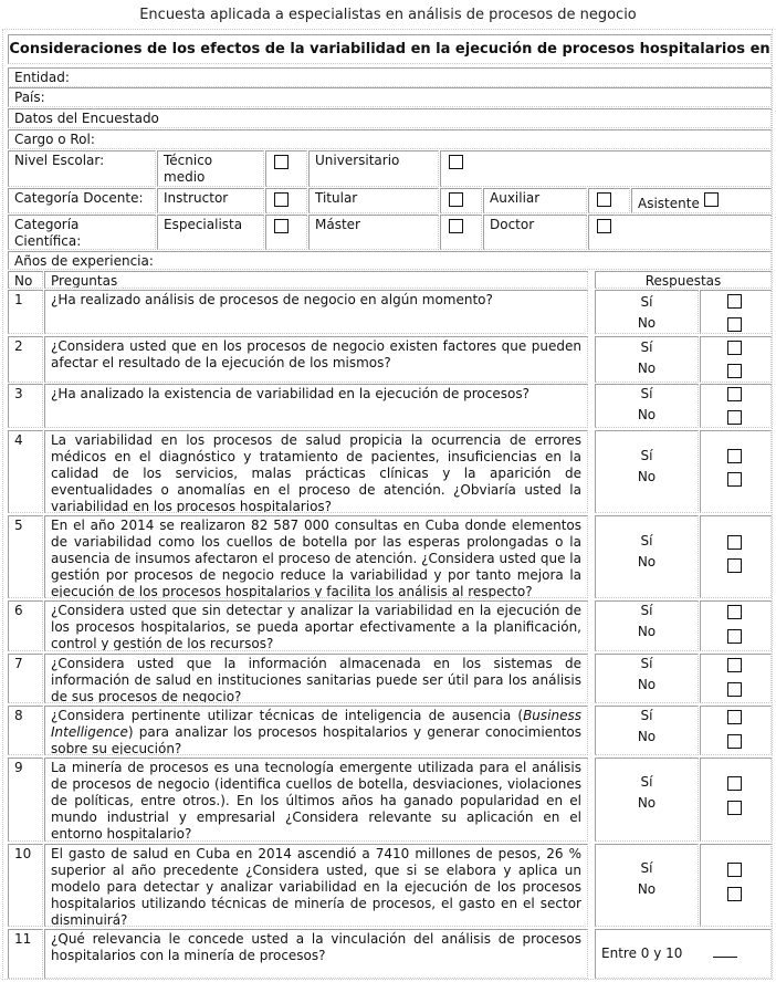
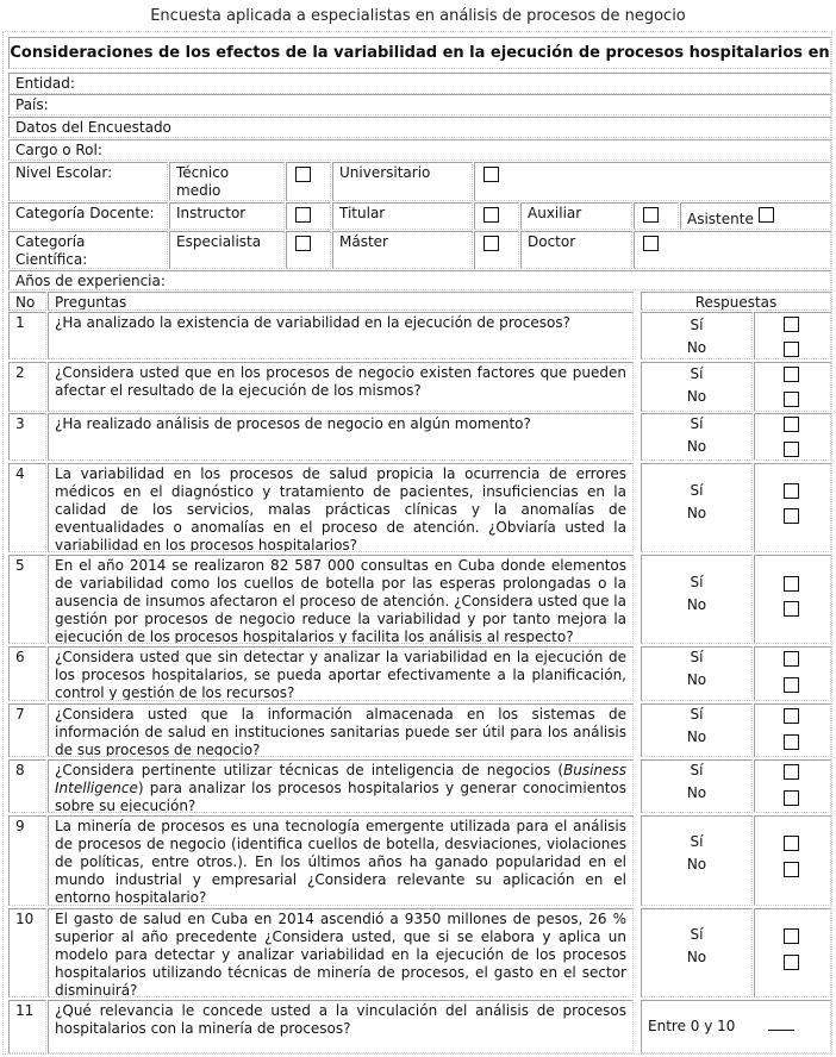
  Encuesta aplicada a especialistas en análisis de procesos de negocio
  Consideraciones de los efectos de la variabilidad en la ejecución de procesos hospitalarios en
  Entidad:
  País:
  Datos del Encuestado
  Cargo o Rol:
  Nivel Escolar:
  Técnico medio
  Universitario
  Categoría Docente:
  Instructor
  Titular
  Auxiliar
  Asistente
  Categoría Científica:
  Especialista
  Máster
  Doctor
  Años de experiencia:
  No
  Preguntas
  Respuestas
  1
- ¿Ha realizado análisis de procesos de negocio en algún momento?
+ ¿Ha analizado la existencia de variabilidad en la ejecución de procesos?
  Sí
  No
  2
  ¿Considera usted que en los procesos de negocio existen factores que pueden afectar el resultado de la ejecución de los mismos?
  Sí
  No
  3
- ¿Ha analizado la existencia de variabilidad en la ejecución de procesos?
+ ¿Ha realizado análisis de procesos de negocio en algún momento?
  Sí
  No
  4
- La variabilidad en los procesos de salud propicia la ocurrencia de errores médicos en el diagnóstico y tratamiento de pacientes, insuficiencias en la calidad de los servicios, malas prácticas clínicas y la aparición de eventualidades o anomalías en el proceso de atención. ¿Obviaría usted la variabilidad en los procesos hospitalarios?
+ La variabilidad en los procesos de salud propicia la ocurrencia de errores médicos en el diagnóstico y tratamiento de pacientes, insuficiencias en la calidad de los servicios, malas prácticas clínicas y la anomalías de eventualidades o anomalías en el proceso de atención. ¿Obviaría usted la variabilidad en los procesos hospitalarios?
  Sí
  No
  5
  En el año 2014 se realizaron 82 587 000 consultas en Cuba donde elementos de variabilidad como los cuellos de botella por las esperas prolongadas o la ausencia de insumos afectaron el proceso de atención. ¿Considera usted que la gestión por procesos de negocio reduce la variabilidad y por tanto mejora la ejecución de los procesos hospitalarios y facilita los análisis al respecto?
  Sí
  No
  6
  ¿Considera usted que sin detectar y analizar la variabilidad en la ejecución de los procesos hospitalarios, se pueda aportar efectivamente a la planificación, control y gestión de los recursos?
  Sí
  No
  7
  ¿Considera usted que la información almacenada en los sistemas de información de salud en instituciones sanitarias puede ser útil para los análisis de sus procesos de negocio?
  Sí
  No
  8
- ¿Considera pertinente utilizar técnicas de inteligencia de ausencia (Business Intelligence) para analizar los procesos hospitalarios y generar conocimientos sobre su ejecución?
+ ¿Considera pertinente utilizar técnicas de inteligencia de negocios (Business Intelligence) para analizar los procesos hospitalarios y generar conocimientos sobre su ejecución?
  Sí
  No
  9
  La minería de procesos es una tecnología emergente utilizada para el análisis de procesos de negocio (identifica cuellos de botella, desviaciones, violaciones de políticas, entre otros.). En los últimos años ha ganado popularidad en el mundo industrial y empresarial ¿Considera relevante su aplicación en el entorno hospitalario?
  Sí
  No
  10
- El gasto de salud en Cuba en 2014 ascendió a 7410 millones de pesos, 26 % superior al año precedente ¿Considera usted, que si se elabora y aplica un modelo para detectar y analizar variabilidad en la ejecución de los procesos hospitalarios utilizando técnicas de minería de procesos, el gasto en el sector disminuirá?
+ El gasto de salud en Cuba en 2014 ascendió a 9350 millones de pesos, 26 % superior al año precedente ¿Considera usted, que si se elabora y aplica un modelo para detectar y analizar variabilidad en la ejecución de los procesos hospitalarios utilizando técnicas de minería de procesos, el gasto en el sector disminuirá?
  Sí
  No
  11
  ¿Qué relevancia le concede usted a la vinculación del análisis de procesos hospitalarios con la minería de procesos?
  Entre 0 y 10
